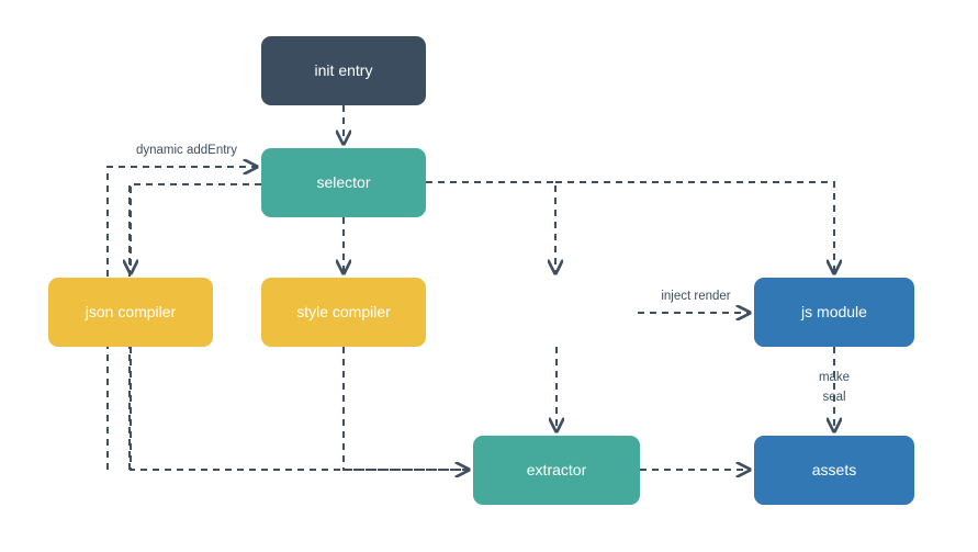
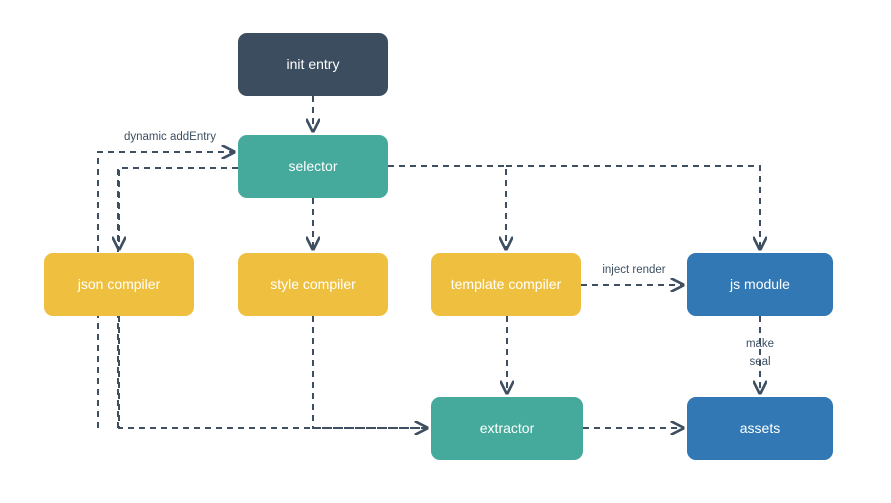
  init entry
  selector
  json compiler
  style compiler
+ template compiler
  js module
  extractor
  assets
  dynamic addEntry
  inject render
  make
  seal
